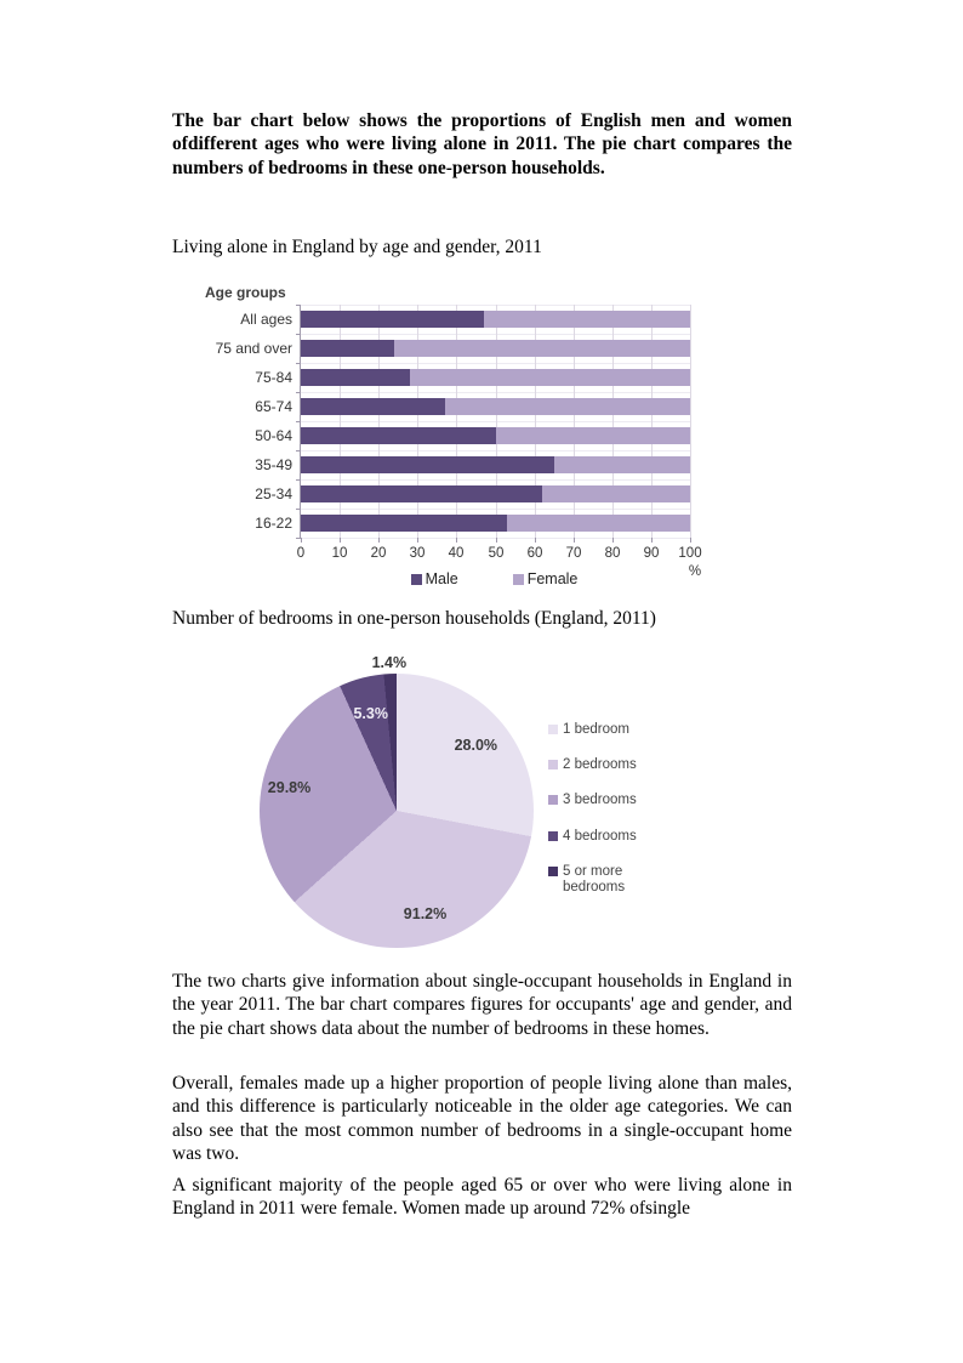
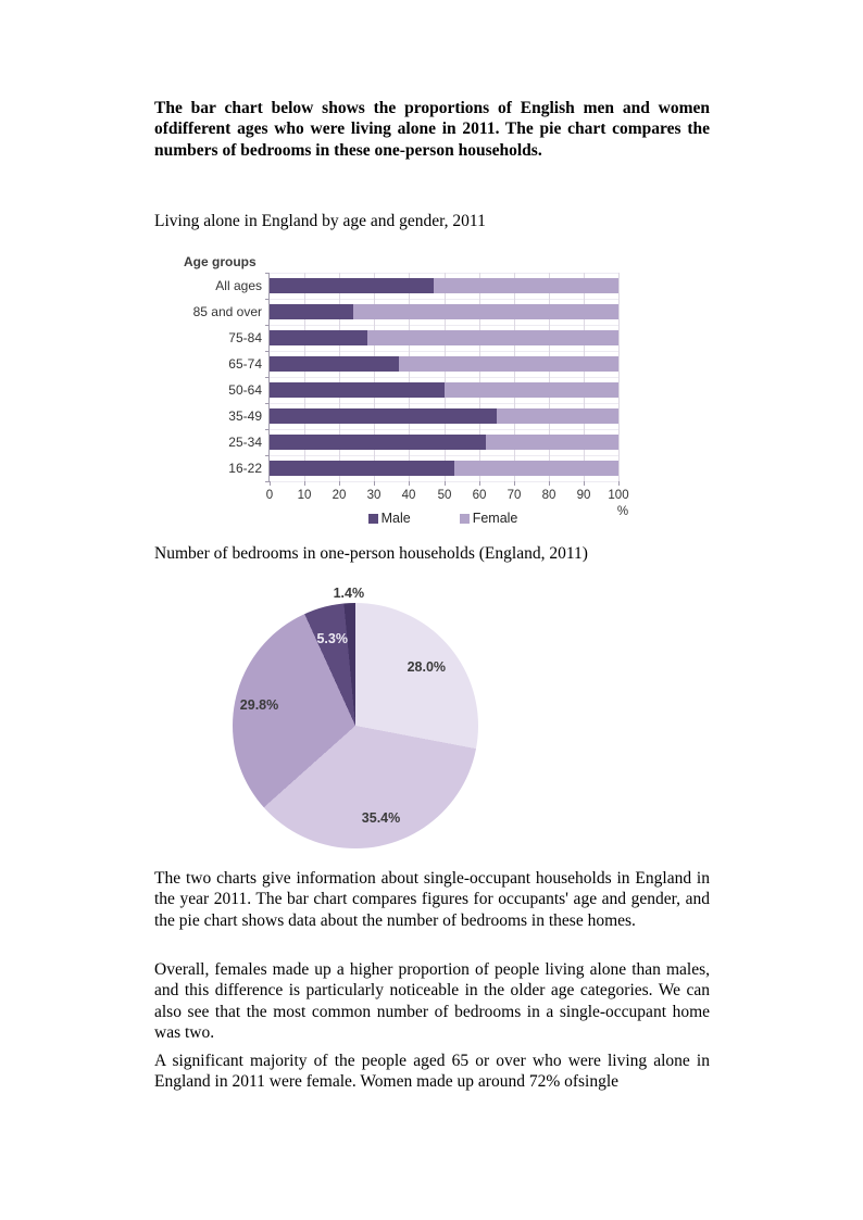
  The bar chart below shows the proportions of English men and women ofdifferent ages who were living alone in 2011. The pie chart compares the numbers of bedrooms in these one-person households.
  Living alone in England by age and gender, 2011
  Age groups
  0
  10
  20
  30
  40
  50
  60
  70
  80
  90
  100
  %
  Male
  Female
  All ages
- 75 and over
+ 85 and over
  75-84
  65-74
  50-64
  35-49
  25-34
  16-22
  Number of bedrooms in one-person households (England, 2011)
- 1 bedroom
- 2 bedrooms
- 3 bedrooms
- 4 bedrooms
- 5 or more bedrooms
  28.0%
- 91.2%
+ 35.4%
  29.8%
  5.3%
  1.4%
  The two charts give information about single-occupant households in England in the year 2011. The bar chart compares figures for occupants' age and gender, and the pie chart shows data about the number of bedrooms in these homes.
  Overall, females made up a higher proportion of people living alone than males, and this difference is particularly noticeable in the older age categories. We can also see that the most common number of bedrooms in a single-occupant home was two.
  A significant majority of the people aged 65 or over who were living alone in England in 2011 were female. Women made up around 72% ofsingle
